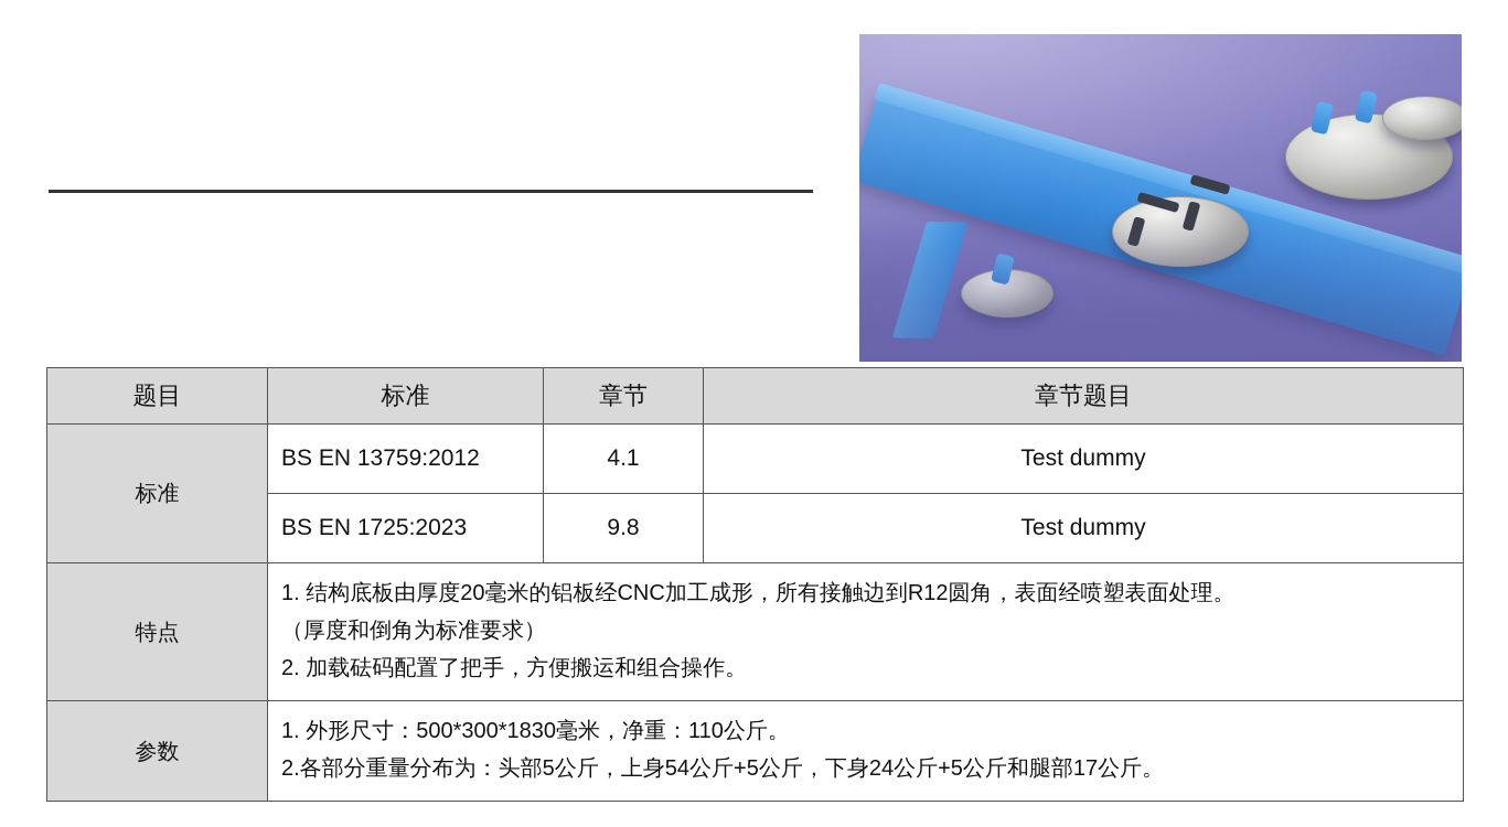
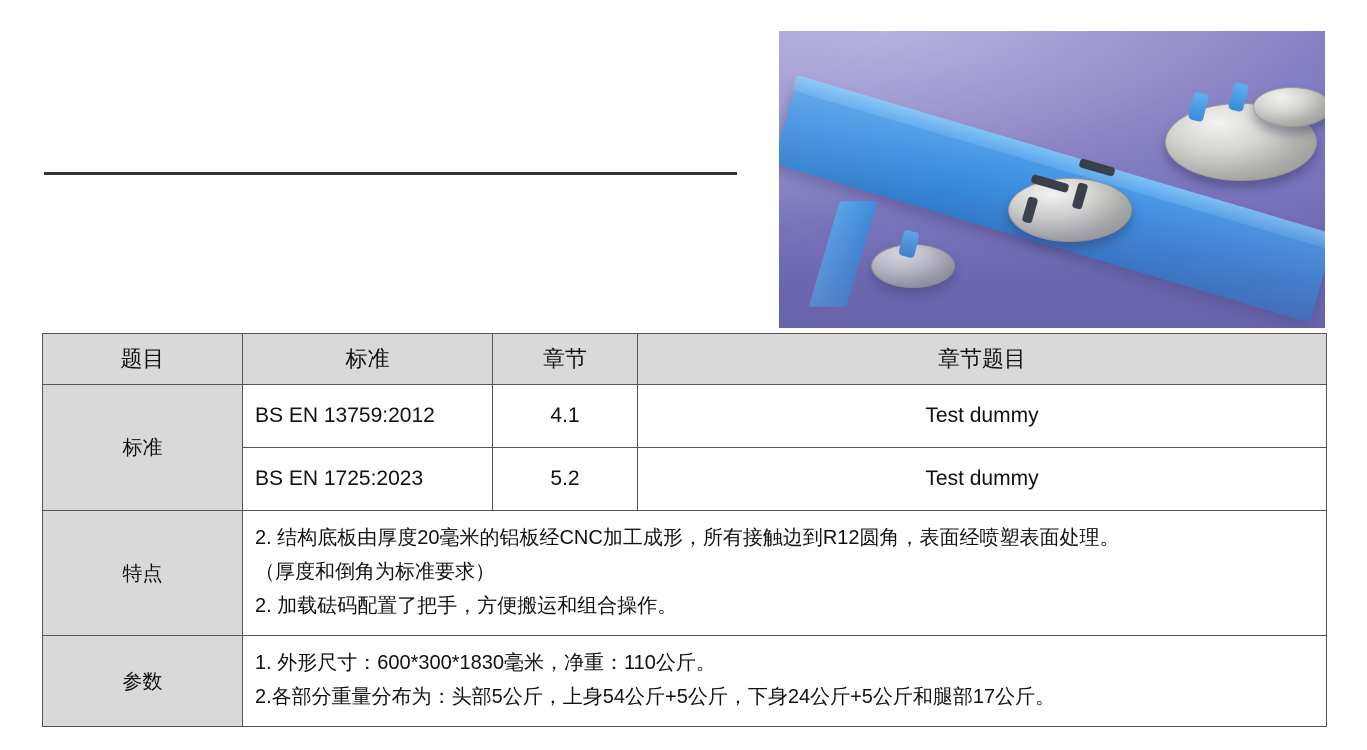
  题目	标准	章节	章节题目
  标准	BS EN 13759:2012	4.1	Test dummy
- BS EN 1725:2023	9.8	Test dummy
+ BS EN 1725:2023	5.2	Test dummy
- 特点	1. 结构底板由厚度20毫米的铝板经CNC加工成形，所有接触边到R12圆角，表面经喷塑表面处理。 （厚度和倒角为标准要求） 2. 加载砝码配置了把手，方便搬运和组合操作。
+ 特点	2. 结构底板由厚度20毫米的铝板经CNC加工成形，所有接触边到R12圆角，表面经喷塑表面处理。 （厚度和倒角为标准要求） 2. 加载砝码配置了把手，方便搬运和组合操作。
- 参数	1. 外形尺寸：500*300*1830毫米，净重：110公斤。 2.各部分重量分布为：头部5公斤，上身54公斤+5公斤，下身24公斤+5公斤和腿部17公斤。
+ 参数	1. 外形尺寸：600*300*1830毫米，净重：110公斤。 2.各部分重量分布为：头部5公斤，上身54公斤+5公斤，下身24公斤+5公斤和腿部17公斤。
